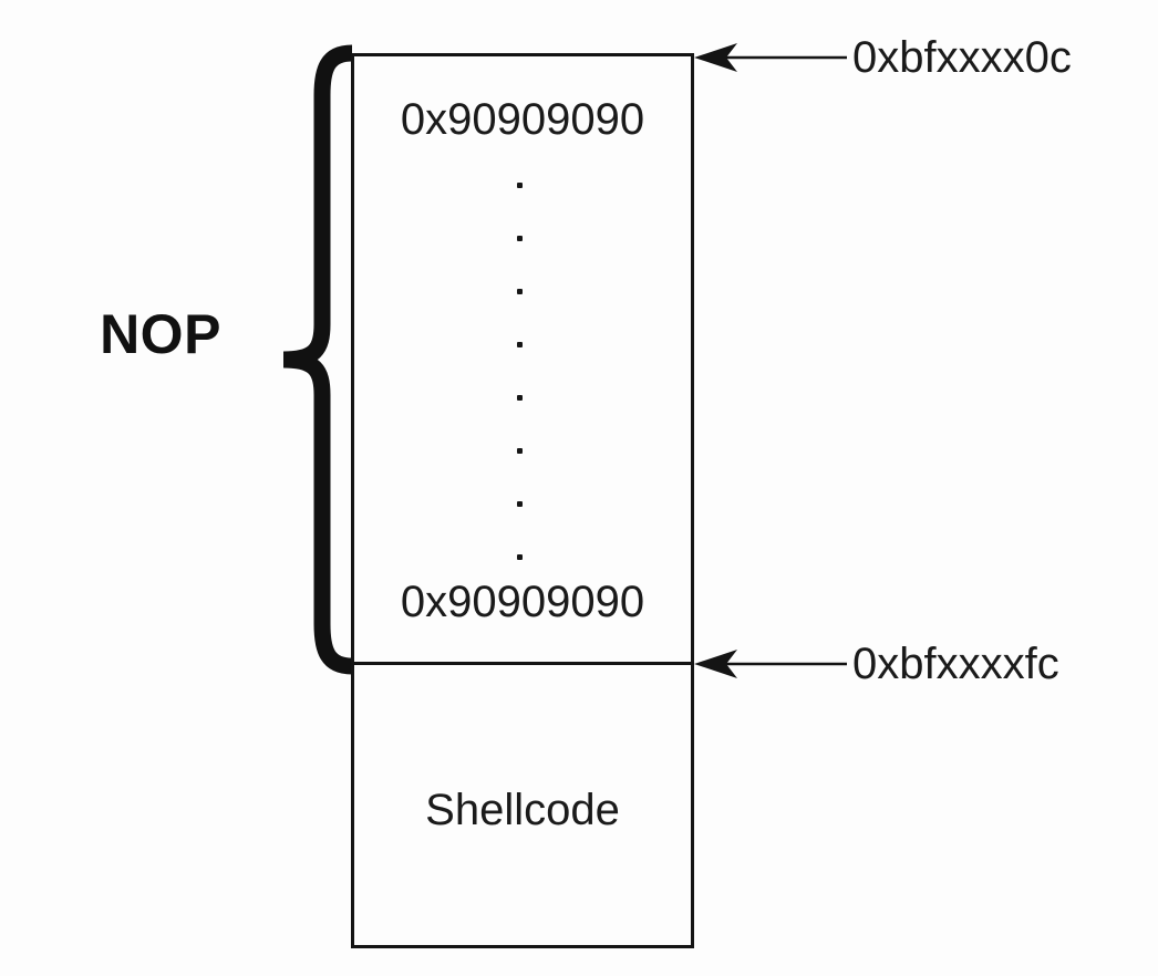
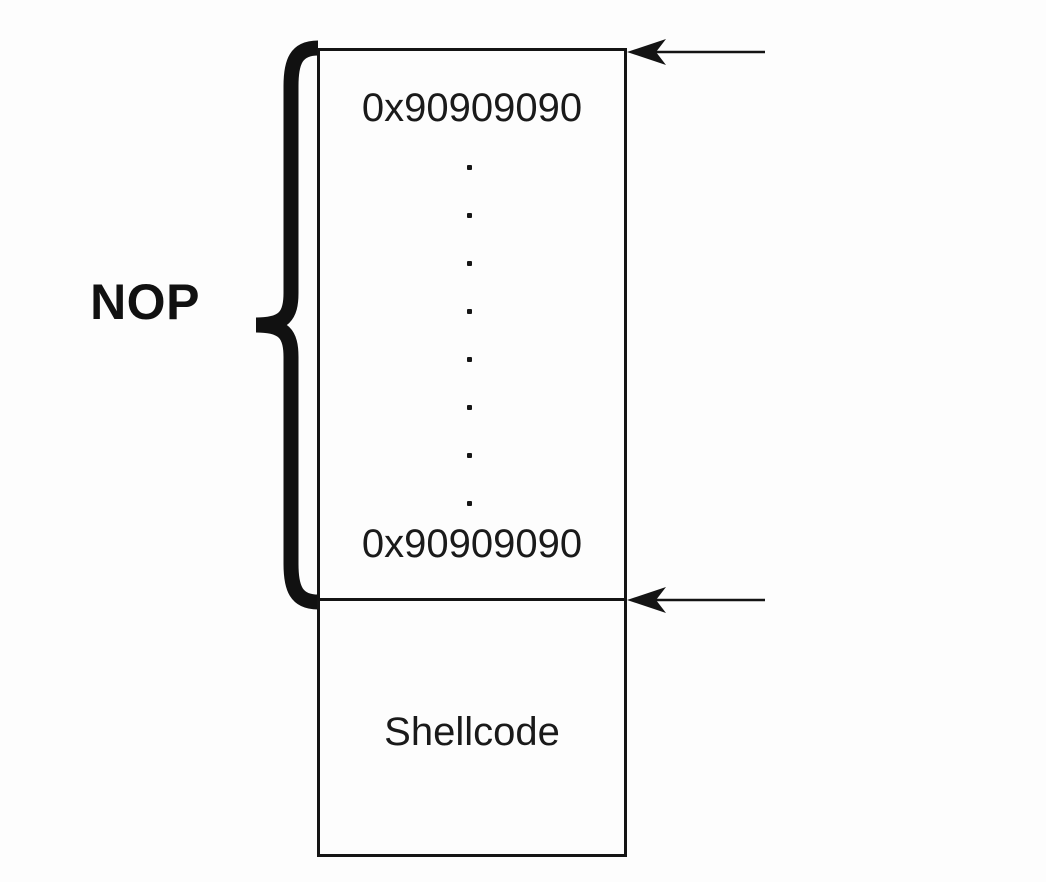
  NOP
  0x90909090
  0x90909090
  Shellcode
- 0xbfxxxx0c
- 0xbfxxxxfc
